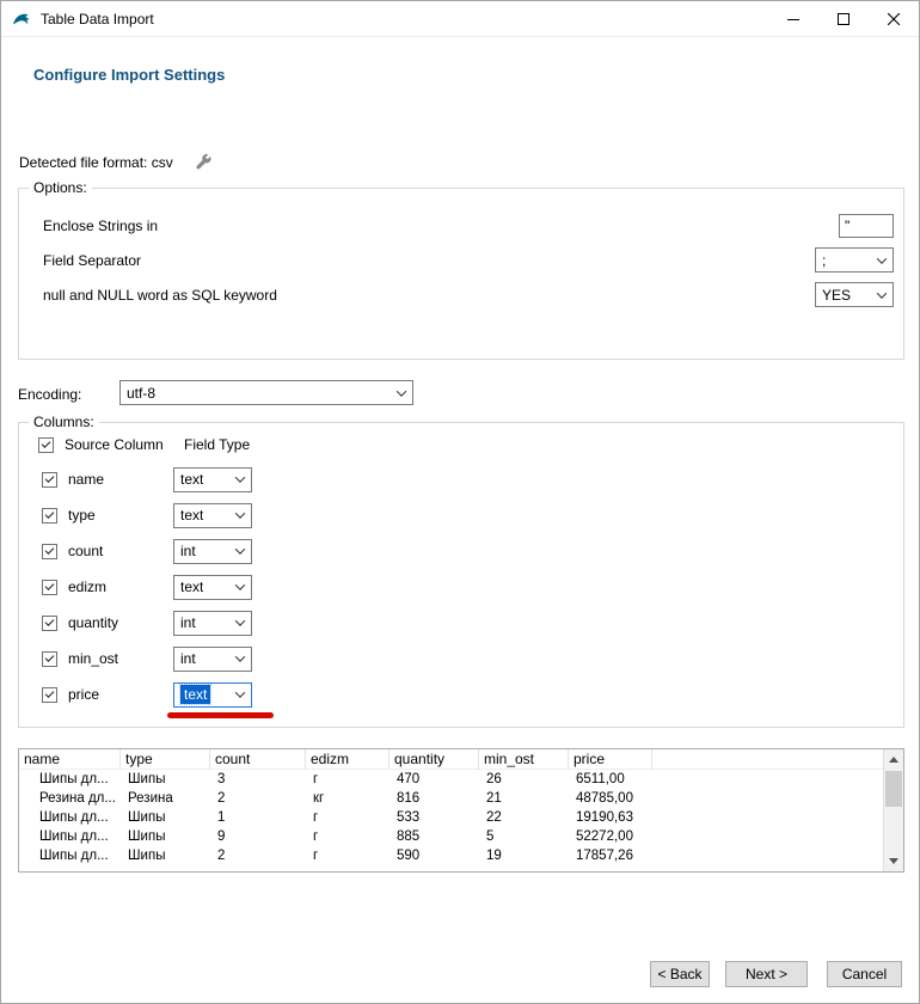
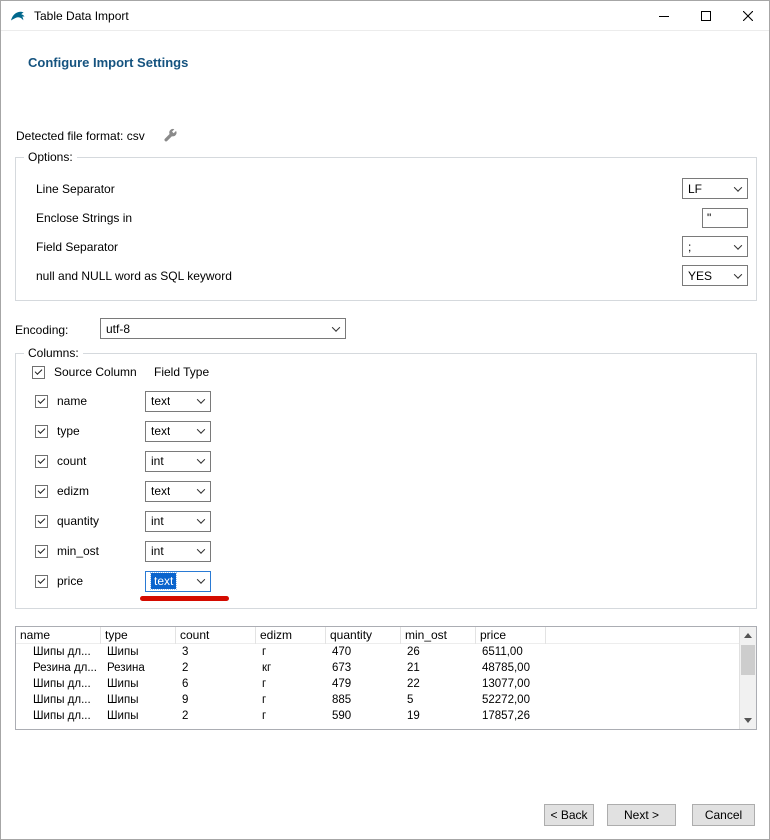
  Table Data Import
  Configure Import Settings
  Detected file format: csv
  Options:
+ Line Separator
+ LF
  Enclose Strings in
  "
  Field Separator
  ;
  null and NULL word as SQL keyword
  YES
  Encoding:
  utf-8
  Columns:
  Source Column
  Field Type
  name
  text
  type
  text
  count
  int
  edizm
  text
  quantity
  int
  min_ost
  int
  price
  text
  name
  type
  count
  edizm
  quantity
  min_ost
  price
  Шипы дл...
  Шипы
  3
  г
  470
  26
  6511,00
  Резина дл...
  Резина
  2
  кг
- 816
+ 673
  21
  48785,00
  Шипы дл...
  Шипы
- 1
+ 6
  г
- 533
+ 479
  22
- 19190,63
+ 13077,00
  Шипы дл...
  Шипы
  9
  г
  885
  5
  52272,00
  Шипы дл...
  Шипы
  2
  г
  590
  19
  17857,26
  < Back
  Next >
  Cancel
